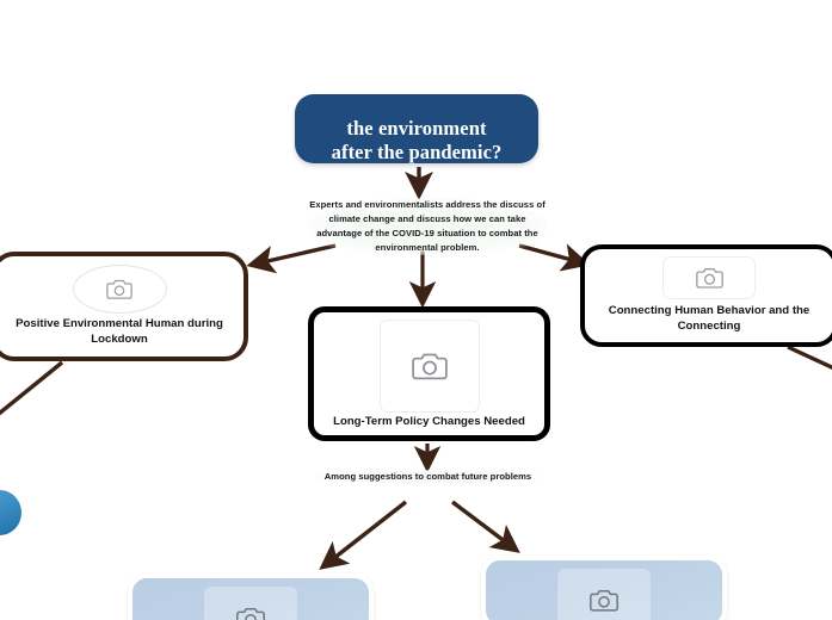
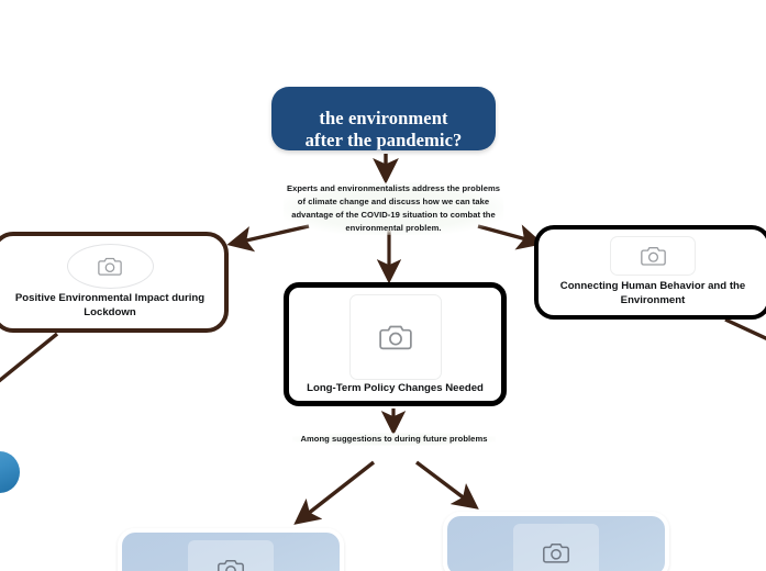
  the environment
  after the pandemic?
- Experts and environmentalists address the discuss of climate change and discuss how we can take advantage of the COVID-19 situation to combat the environmental problem.
+ Experts and environmentalists address the problems of climate change and discuss how we can take advantage of the COVID-19 situation to combat the environmental problem.
- Positive Environmental Human during Lockdown
+ Positive Environmental Impact during Lockdown
- Connecting Human Behavior and the Connecting
+ Connecting Human Behavior and the Environment
  Long-Term Policy Changes Needed
- Among suggestions to combat future problems
+ Among suggestions to during future problems
